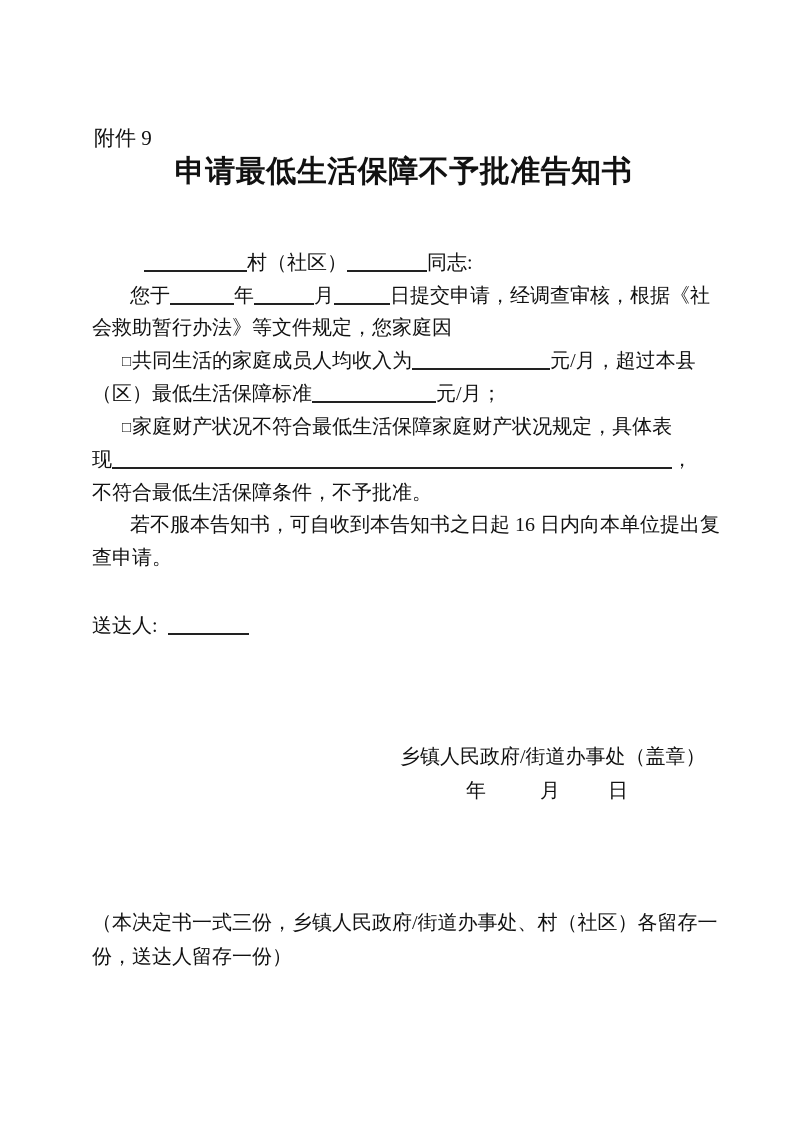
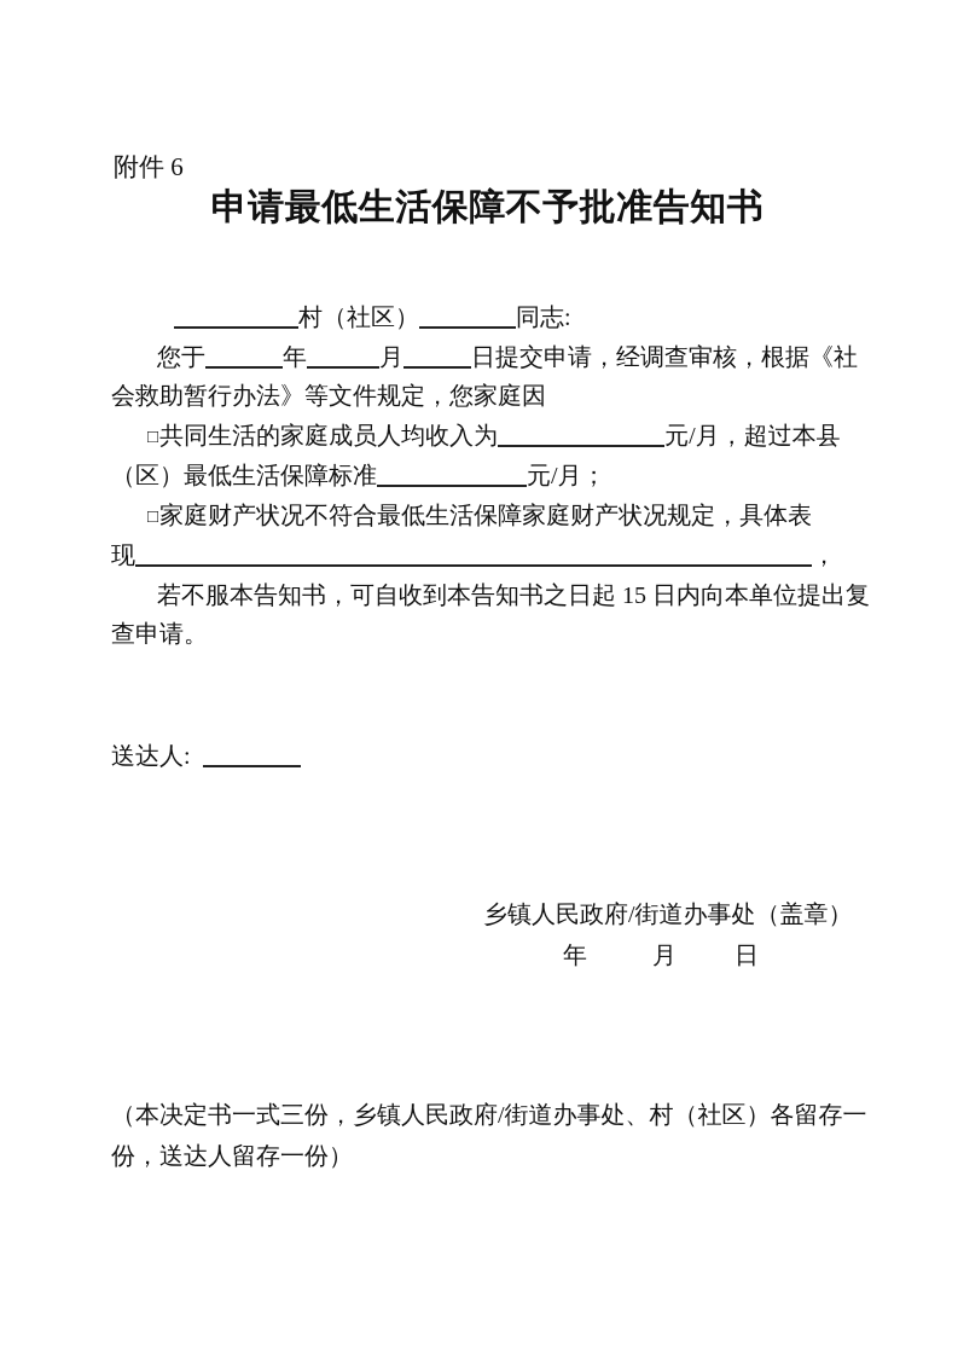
- 附件 9
+ 附件 6
  申请最低生活保障不予批准告知书
  村（社区） 同志:
  您于 年 月 日提交申请，经调查审核，根据《社
  会救助暂行办法》等文件规定，您家庭因
  □共同生活的家庭成员人均收入为 元/月，超过本县
  （区）最低生活保障标准 元/月；
  □家庭财产状况不符合最低生活保障家庭财产状况规定，具体表
  现 ，
- 不符合最低生活保障条件，不予批准。
- 若不服本告知书，可自收到本告知书之日起 16 日内向本单位提出复
+ 若不服本告知书，可自收到本告知书之日起 15 日内向本单位提出复
  查申请。
  送达人:
  乡镇人民政府/街道办事处（盖章）
  年 月 日
  （本决定书一式三份，乡镇人民政府/街道办事处、村（社区）各留存一
  份，送达人留存一份）
